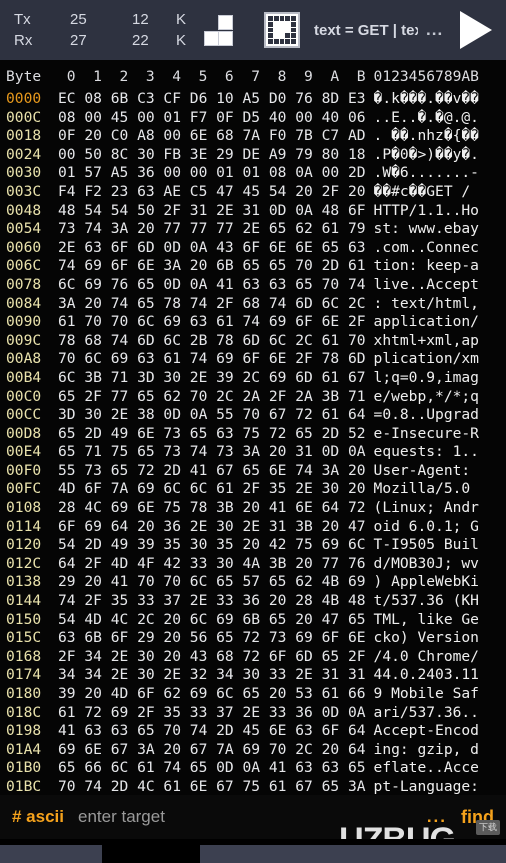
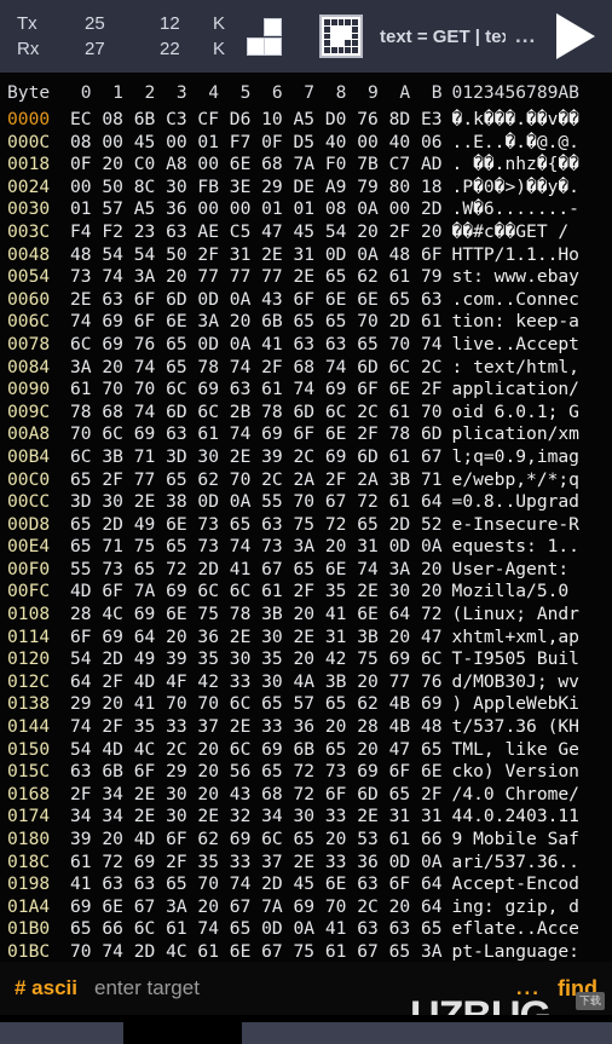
  Tx
  25
  12
  K
  Rx
  27
  22
  K
  text = GET | te
  ...
  Byte
  0 1 2 3 4 5 6 7 8 9 A B
  0123456789AB
  0000
  EC 08 6B C3 CF D6 10 A5 D0 76 8D E3
  �.k���.��v��
  000C
  08 00 45 00 01 F7 0F D5 40 00 40 06
  ..E..�.�@.@.
  0018
  0F 20 C0 A8 00 6E 68 7A F0 7B C7 AD
  . ��.nhz�{��
  0024
  00 50 8C 30 FB 3E 29 DE A9 79 80 18
  .P�0�>)��y�.
  0030
  01 57 A5 36 00 00 01 01 08 0A 00 2D
  .W�6.......-
  003C
  F4 F2 23 63 AE C5 47 45 54 20 2F 20
  ��#c��GET /
  0048
  48 54 54 50 2F 31 2E 31 0D 0A 48 6F
  HTTP/1.1..Ho
  0054
  73 74 3A 20 77 77 77 2E 65 62 61 79
  st: www.ebay
  0060
  2E 63 6F 6D 0D 0A 43 6F 6E 6E 65 63
  .com..Connec
  006C
  74 69 6F 6E 3A 20 6B 65 65 70 2D 61
  tion: keep-a
  0078
  6C 69 76 65 0D 0A 41 63 63 65 70 74
  live..Accept
  0084
  3A 20 74 65 78 74 2F 68 74 6D 6C 2C
  : text/html,
  0090
  61 70 70 6C 69 63 61 74 69 6F 6E 2F
  application/
  009C
  78 68 74 6D 6C 2B 78 6D 6C 2C 61 70
- xhtml+xml,ap
+ oid 6.0.1; G
  00A8
  70 6C 69 63 61 74 69 6F 6E 2F 78 6D
  plication/xm
  00B4
  6C 3B 71 3D 30 2E 39 2C 69 6D 61 67
  l;q=0.9,imag
  00C0
  65 2F 77 65 62 70 2C 2A 2F 2A 3B 71
  e/webp,*/*;q
  00CC
  3D 30 2E 38 0D 0A 55 70 67 72 61 64
  =0.8..Upgrad
  00D8
  65 2D 49 6E 73 65 63 75 72 65 2D 52
  e-Insecure-R
  00E4
  65 71 75 65 73 74 73 3A 20 31 0D 0A
  equests: 1..
  00F0
  55 73 65 72 2D 41 67 65 6E 74 3A 20
  User-Agent:
  00FC
  4D 6F 7A 69 6C 6C 61 2F 35 2E 30 20
  Mozilla/5.0
  0108
  28 4C 69 6E 75 78 3B 20 41 6E 64 72
  (Linux; Andr
  0114
  6F 69 64 20 36 2E 30 2E 31 3B 20 47
- oid 6.0.1; G
+ xhtml+xml,ap
  0120
  54 2D 49 39 35 30 35 20 42 75 69 6C
  T-I9505 Buil
  012C
  64 2F 4D 4F 42 33 30 4A 3B 20 77 76
  d/MOB30J; wv
  0138
  29 20 41 70 70 6C 65 57 65 62 4B 69
  ) AppleWebKi
  0144
  74 2F 35 33 37 2E 33 36 20 28 4B 48
  t/537.36 (KH
  0150
  54 4D 4C 2C 20 6C 69 6B 65 20 47 65
  TML, like Ge
  015C
  63 6B 6F 29 20 56 65 72 73 69 6F 6E
  cko) Version
  0168
  2F 34 2E 30 20 43 68 72 6F 6D 65 2F
  /4.0 Chrome/
  0174
  34 34 2E 30 2E 32 34 30 33 2E 31 31
  44.0.2403.11
  0180
  39 20 4D 6F 62 69 6C 65 20 53 61 66
  9 Mobile Saf
  018C
  61 72 69 2F 35 33 37 2E 33 36 0D 0A
  ari/537.36..
  0198
  41 63 63 65 70 74 2D 45 6E 63 6F 64
  Accept-Encod
  01A4
  69 6E 67 3A 20 67 7A 69 70 2C 20 64
  ing: gzip, d
  01B0
  65 66 6C 61 74 65 0D 0A 41 63 63 65
  eflate..Acce
  01BC
  70 74 2D 4C 61 6E 67 75 61 67 65 3A
  pt-Language:
  # ascii
  enter target
  ...
  find
  下载
